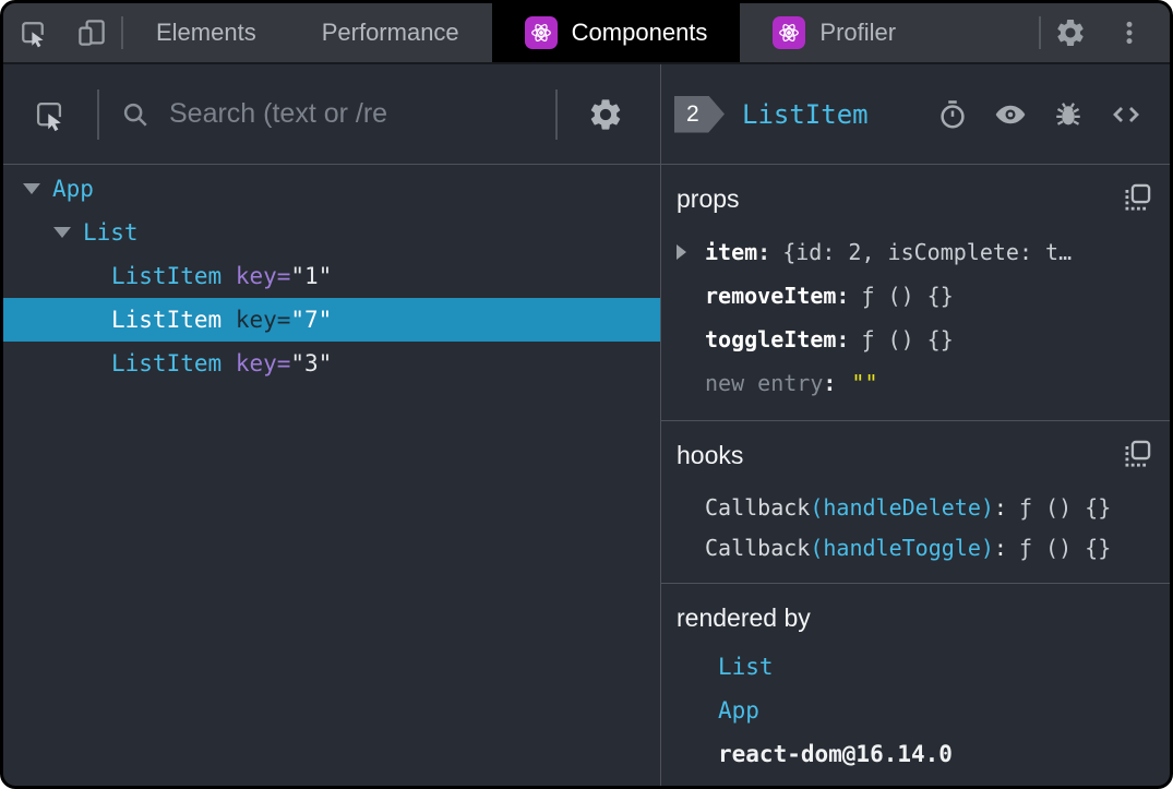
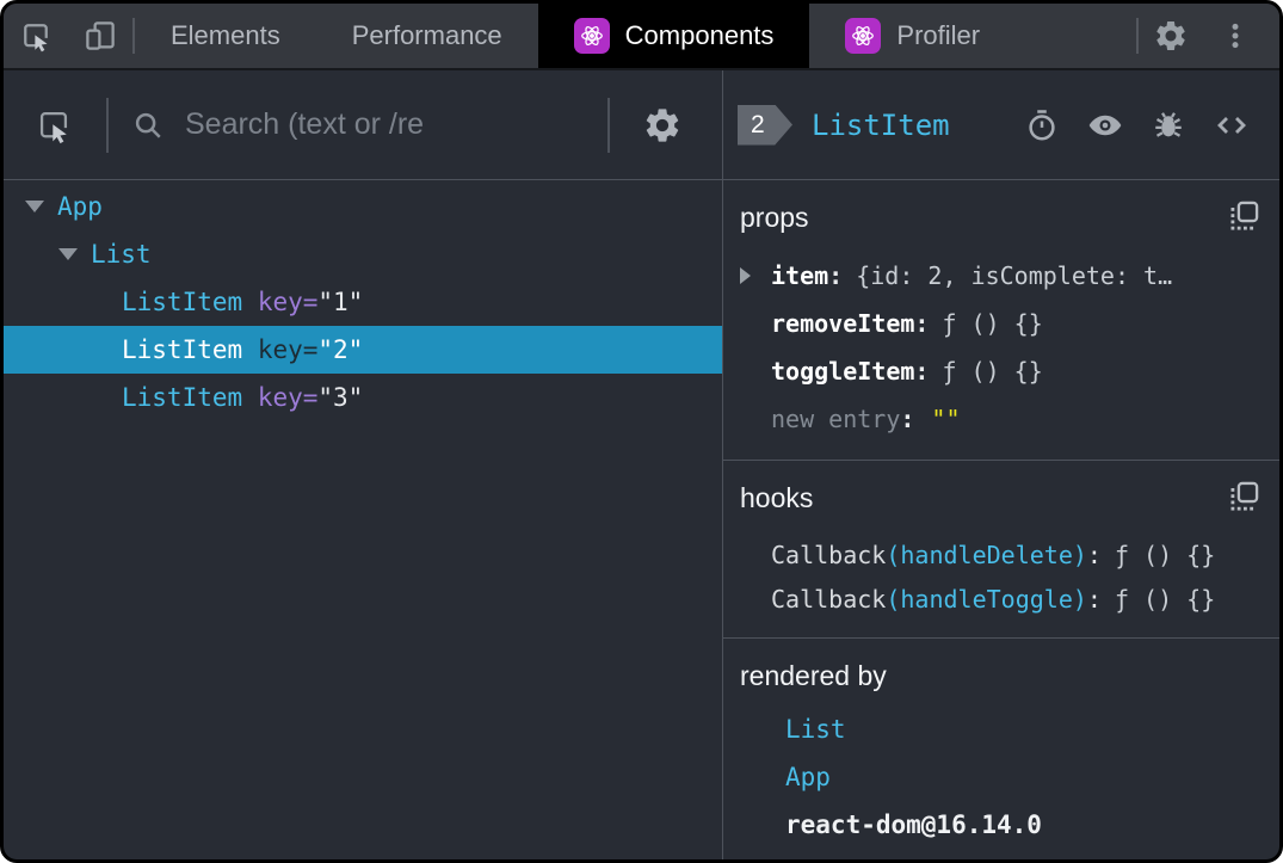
  Elements
  Performance
  Components
  Profiler
  Search (text or /re
  App
  List
  ListItem
  key=
  "1"
  ListItem
  key=
- "7"
+ "2"
  ListItem
  key=
  "3"
  2
  ListItem
  props
  item
  :
  {id: 2, isComplete: t…
  removeItem
  :
  ƒ () {}
  toggleItem
  :
  ƒ () {}
  new entry
  :
  ""
  hooks
  Callback
  (handleDelete)
  :
  ƒ () {}
  Callback
  (handleToggle)
  :
  ƒ () {}
  rendered by
  List
  App
  react-dom@16.14.0
